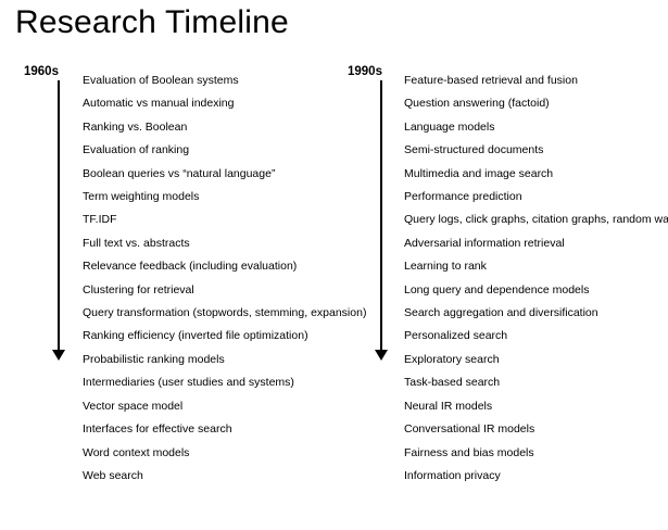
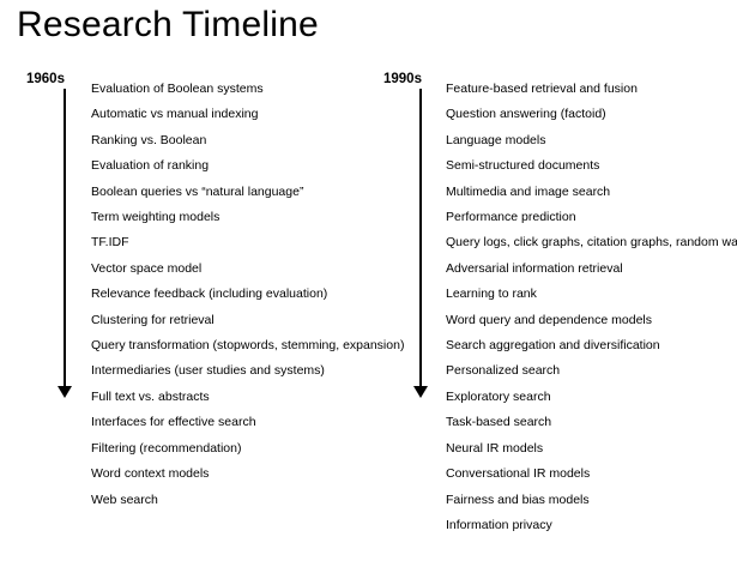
  Research Timeline
  1960s
  Evaluation of Boolean systems
  Automatic vs manual indexing
  Ranking vs. Boolean
  Evaluation of ranking
  Boolean queries vs “natural language”
  Term weighting models
  TF.IDF
- Full text vs. abstracts
+ Vector space model
  Relevance feedback (including evaluation)
  Clustering for retrieval
  Query transformation (stopwords, stemming, expansion)
- Ranking efficiency (inverted file optimization)
- Probabilistic ranking models
  Intermediaries (user studies and systems)
- Vector space model
+ Full text vs. abstracts
  Interfaces for effective search
+ Filtering (recommendation)
  Word context models
  Web search
  1990s
  Feature-based retrieval and fusion
  Question answering (factoid)
  Language models
  Semi-structured documents
  Multimedia and image search
  Performance prediction
  Query logs, click graphs, citation graphs, random wa
  Adversarial information retrieval
  Learning to rank
- Long query and dependence models
+ Word query and dependence models
  Search aggregation and diversification
  Personalized search
  Exploratory search
  Task-based search
  Neural IR models
  Conversational IR models
  Fairness and bias models
  Information privacy
